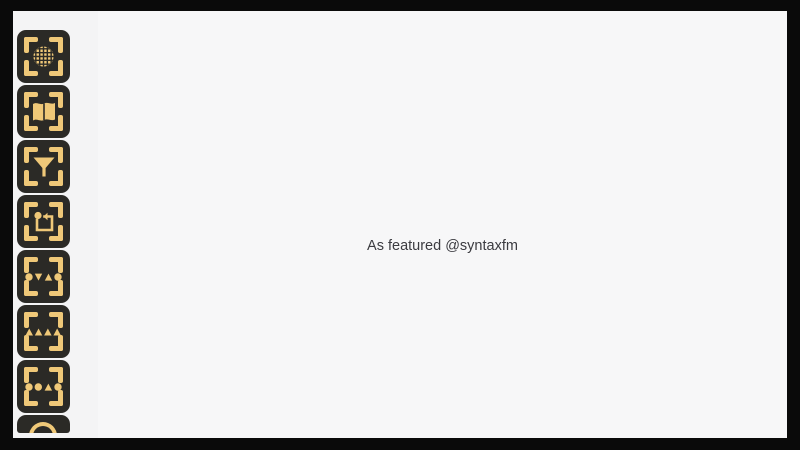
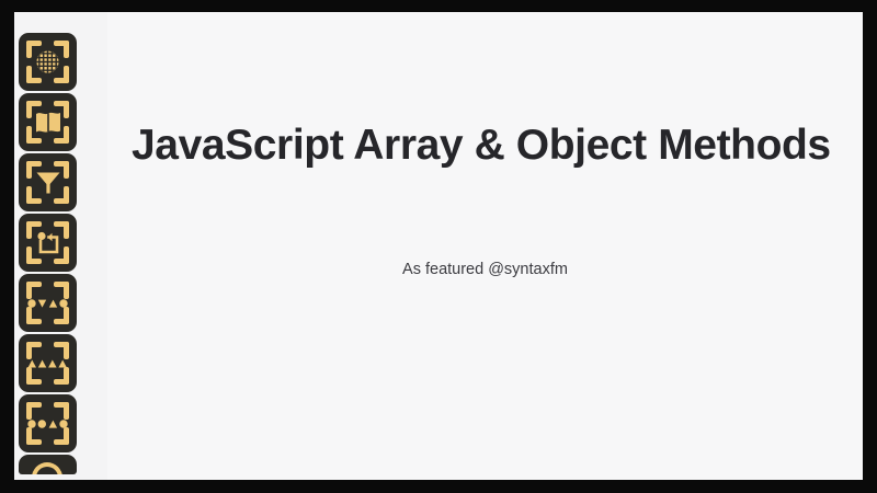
+ JavaScript Array & Object Methods
  As featured @syntaxfm
